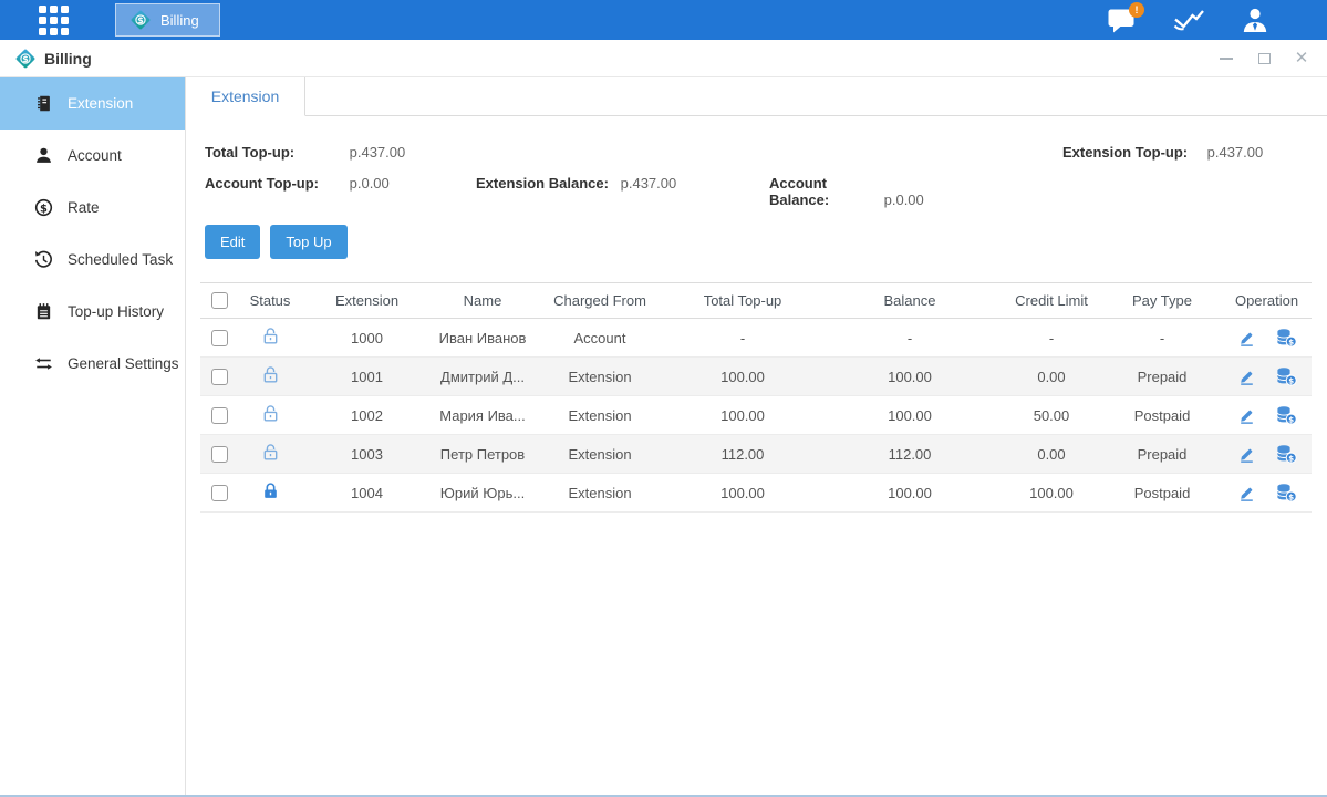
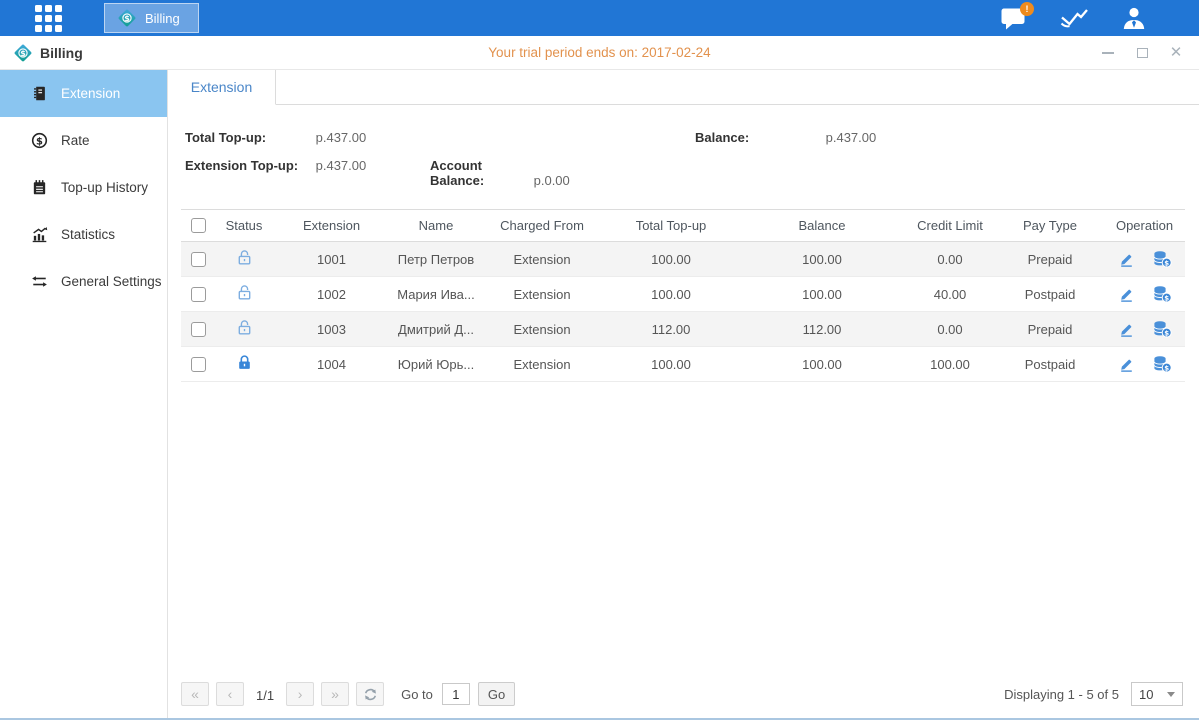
  $
  Billing
  !
+ Your trial period ends on: 2017-02-24
  $
  Billing
  ✕
  Extension
- Account
  $
  Rate
- Scheduled Task
  Top-up History
+ Statistics
  General Settings
  Extension
  Total Top-up: p.437.00
+ Balance: p.437.00
  Extension Top-up: p.437.00
- Account Top-up: p.0.00
- Extension Balance: p.437.00
  Account Balance: p.0.00
- Edit
- Top Up
  	Status	Extension	Name	Charged From	Total Top-up	Balance	Credit Limit	Pay Type	Operation
- 		1000	Иван Иванов	Account	-	-	-	-	$
- 		1001	Дмитрий Д...	Extension	100.00	100.00	0.00	Prepaid	$
+ 		1001	Петр Петров	Extension	100.00	100.00	0.00	Prepaid	$
- 		1002	Мария Ива...	Extension	100.00	100.00	50.00	Postpaid	$
+ 		1002	Мария Ива...	Extension	100.00	100.00	40.00	Postpaid	$
- 		1003	Петр Петров	Extension	112.00	112.00	0.00	Prepaid	$
+ 		1003	Дмитрий Д...	Extension	112.00	112.00	0.00	Prepaid	$
  		1004	Юрий Юрь...	Extension	100.00	100.00	100.00	Postpaid	$
+ «
+ ‹
+ 1/1
+ ›
+ »
+ Go to
+ 1
+ Go
+ Displaying 1 - 5 of 5
+ 10
